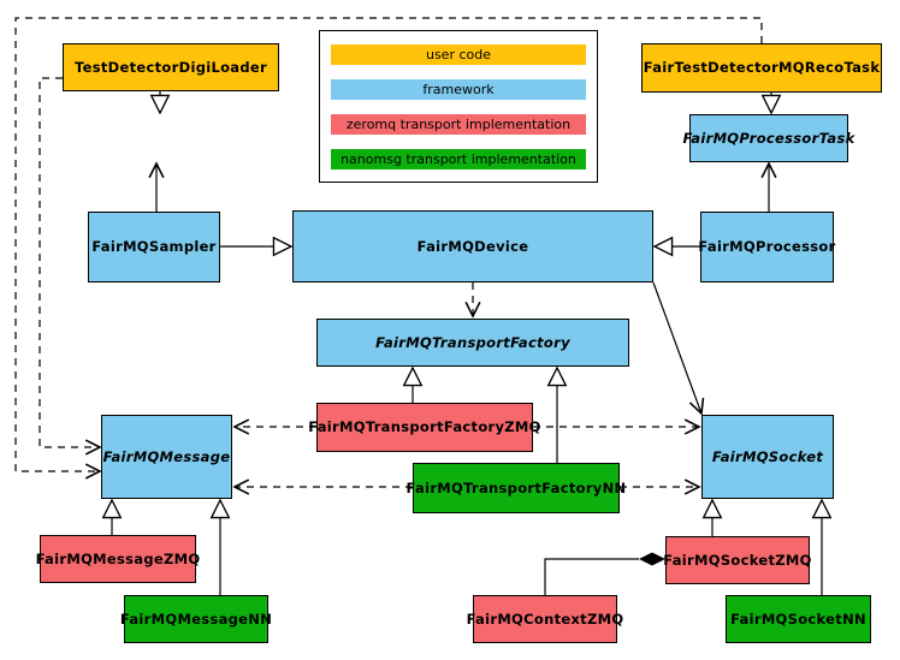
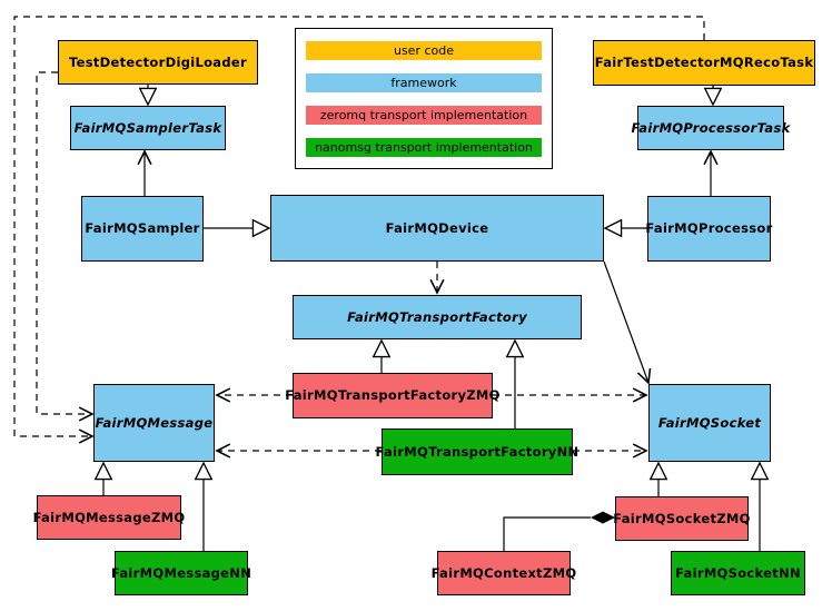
  user code
  framework
  zeromq transport implementation
  nanomsg transport implementation
  TestDetectorDigiLoader
  FairTestDetectorMQRecoTask
+ FairMQSamplerTask
  FairMQProcessorTask
  FairMQSampler
  FairMQDevice
  FairMQProcessor
  FairMQTransportFactory
  FairMQTransportFactoryZMQ
  FairMQTransportFactoryNN
  FairMQMessage
  FairMQSocket
  FairMQMessageZMQ
  FairMQMessageNN
  FairMQContextZMQ
  FairMQSocketZMQ
  FairMQSocketNN
